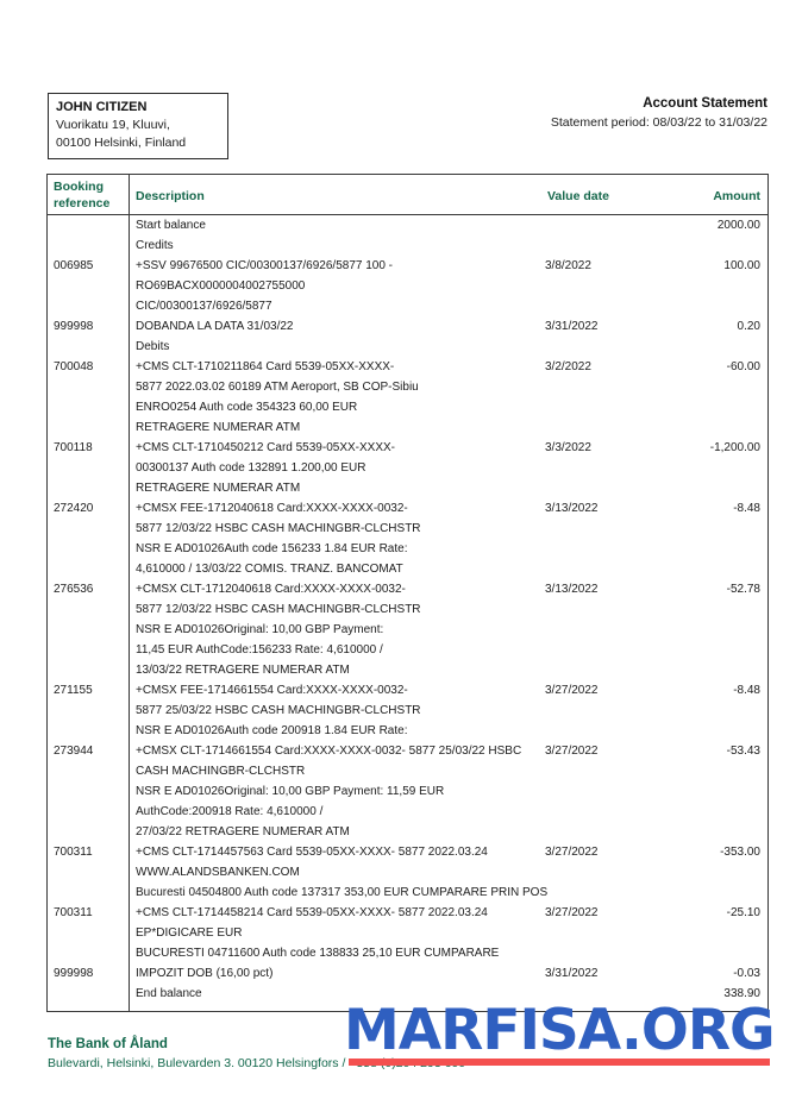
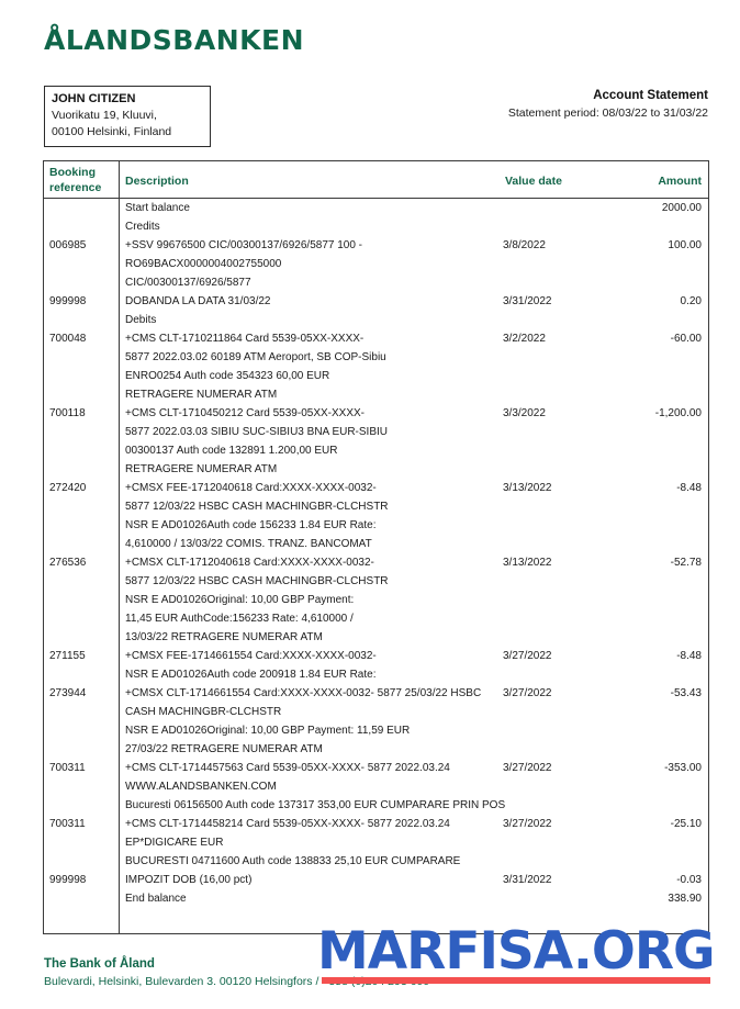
+ ÅLANDSBANKEN
  JOHN CITIZEN
  Vuorikatu 19, Kluuvi,
  00100 Helsinki, Finland
  Account Statement
  Statement period: 08/03/22 to 31/03/22
  Booking
  reference
  Description
  Value date
  Amount
  Start balance
  2000.00
  Credits
  006985
  +SSV 99676500 CIC/00300137/6926/5877 100 -
  3/8/2022
  100.00
  RO69BACX0000004002755000
  CIC/00300137/6926/5877
  999998
  DOBANDA LA DATA 31/03/22
  3/31/2022
  0.20
  Debits
  700048
  +CMS CLT-1710211864 Card 5539-05XX-XXXX-
  3/2/2022
  -60.00
  5877 2022.03.02 60189 ATM Aeroport, SB COP-Sibiu
  ENRO0254 Auth code 354323 60,00 EUR
  RETRAGERE NUMERAR ATM
  700118
  +CMS CLT-1710450212 Card 5539-05XX-XXXX-
  3/3/2022
  -1,200.00
+ 5877 2022.03.03 SIBIU SUC-SIBIU3 BNA EUR-SIBIU
  00300137 Auth code 132891 1.200,00 EUR
  RETRAGERE NUMERAR ATM
  272420
  +CMSX FEE-1712040618 Card:XXXX-XXXX-0032-
  3/13/2022
  -8.48
  5877 12/03/22 HSBC CASH MACHINGBR-CLCHSTR
  NSR E AD01026Auth code 156233 1.84 EUR Rate:
  4,610000 / 13/03/22 COMIS. TRANZ. BANCOMAT
  276536
  +CMSX CLT-1712040618 Card:XXXX-XXXX-0032-
  3/13/2022
  -52.78
  5877 12/03/22 HSBC CASH MACHINGBR-CLCHSTR
  NSR E AD01026Original: 10,00 GBP Payment:
  11,45 EUR AuthCode:156233 Rate: 4,610000 /
  13/03/22 RETRAGERE NUMERAR ATM
  271155
  +CMSX FEE-1714661554 Card:XXXX-XXXX-0032-
  3/27/2022
  -8.48
- 5877 25/03/22 HSBC CASH MACHINGBR-CLCHSTR
  NSR E AD01026Auth code 200918 1.84 EUR Rate:
  273944
  +CMSX CLT-1714661554 Card:XXXX-XXXX-0032- 5877 25/03/22 HSBC
  3/27/2022
  -53.43
  CASH MACHINGBR-CLCHSTR
  NSR E AD01026Original: 10,00 GBP Payment: 11,59 EUR
- AuthCode:200918 Rate: 4,610000 /
  27/03/22 RETRAGERE NUMERAR ATM
  700311
  +CMS CLT-1714457563 Card 5539-05XX-XXXX- 5877 2022.03.24
  3/27/2022
  -353.00
  WWW.ALANDSBANKEN.COM
- Bucuresti 04504800 Auth code 137317 353,00 EUR CUMPARARE PRIN POS
+ Bucuresti 06156500 Auth code 137317 353,00 EUR CUMPARARE PRIN POS
  700311
  +CMS CLT-1714458214 Card 5539-05XX-XXXX- 5877 2022.03.24
  3/27/2022
  -25.10
  EP*DIGICARE EUR
  BUCURESTI 04711600 Auth code 138833 25,10 EUR CUMPARARE
  999998
  IMPOZIT DOB (16,00 pct)
  3/31/2022
  -0.03
  End balance
  338.90
  The Bank of Åland
  Bulevardi, Helsinki, Bulevarden 3. 00120 Helsingfors /
  MARFISA.ORG
